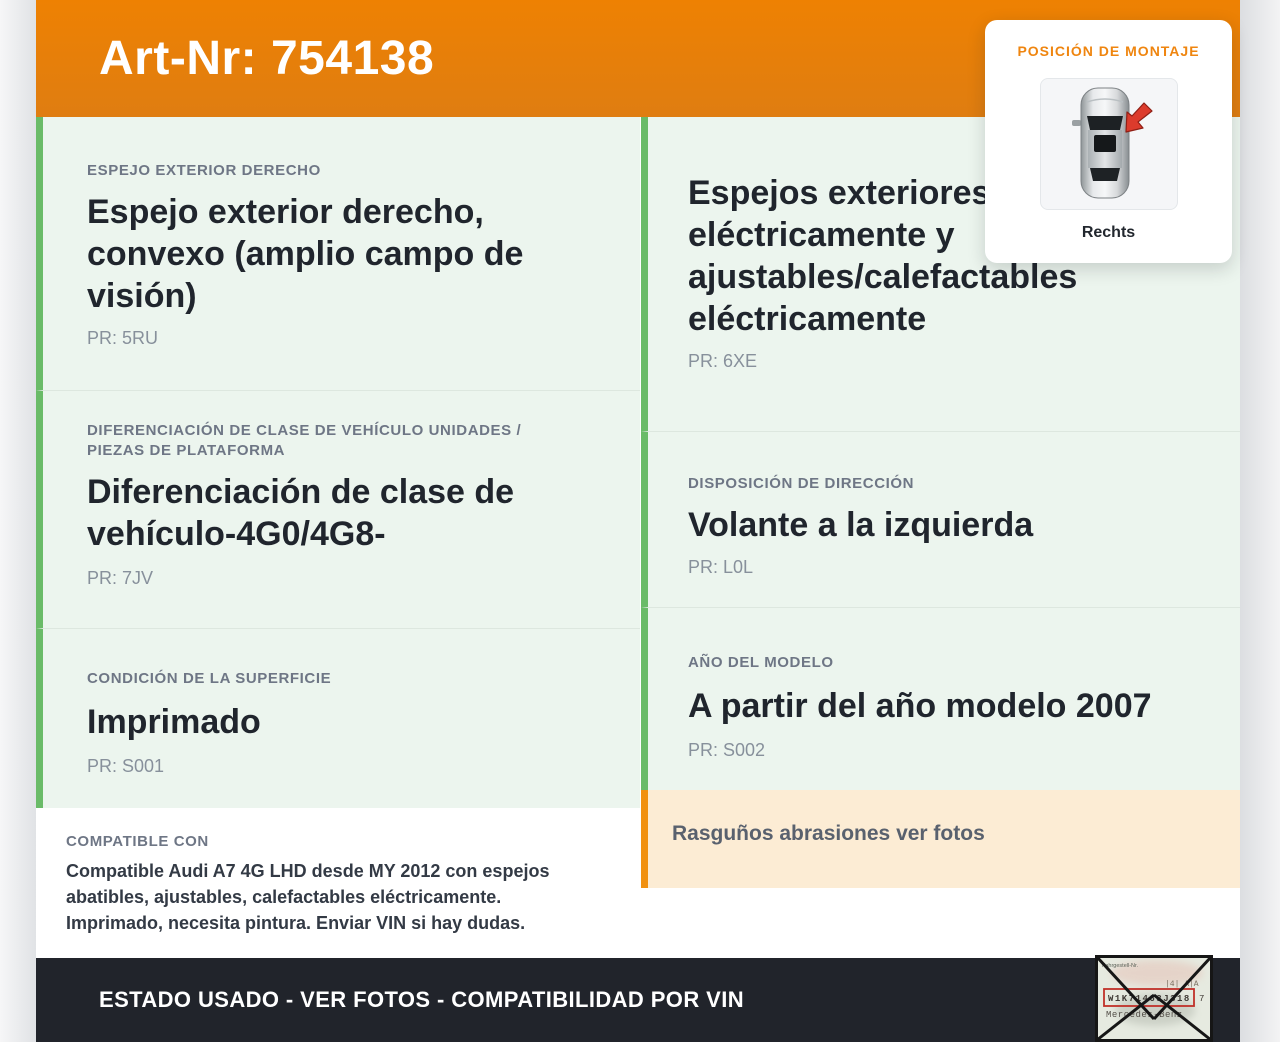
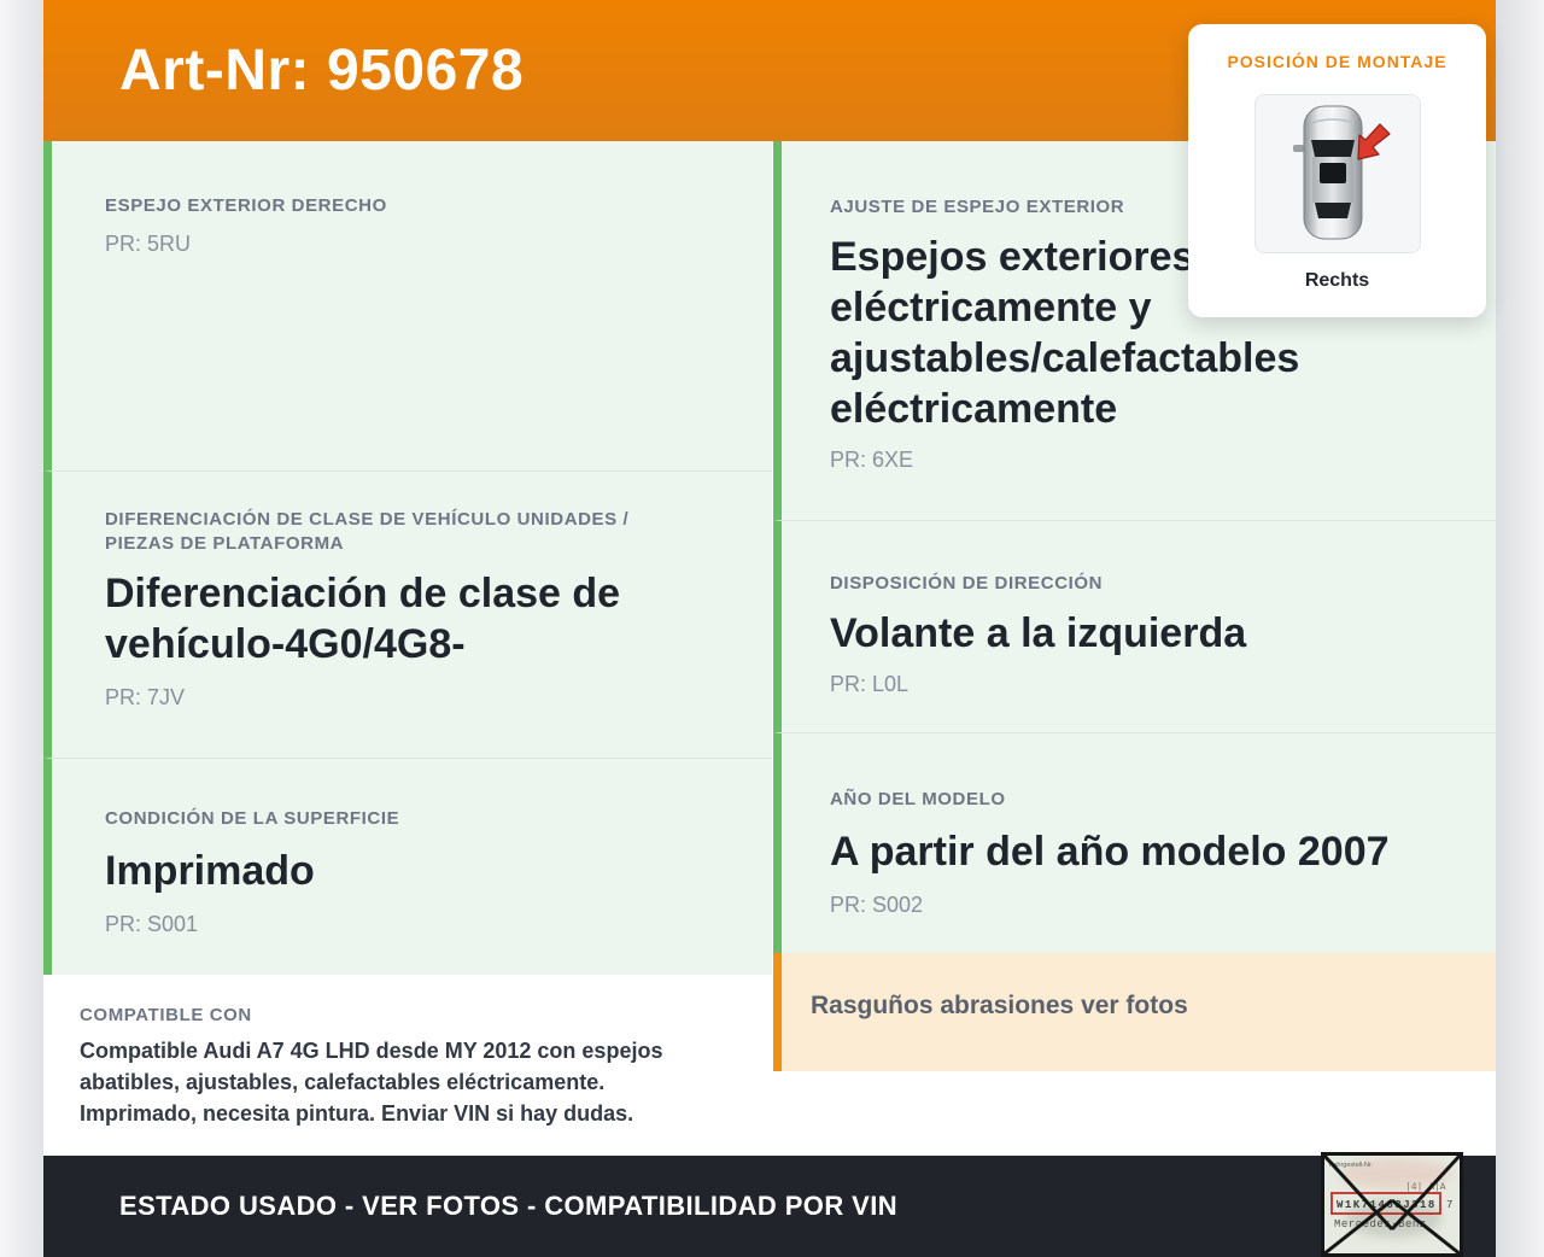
- Art-Nr: 754138
+ Art-Nr: 950678
  ESPEJO EXTERIOR DERECHO
- Espejo exterior derecho,
- convexo (amplio campo de
- visión)
  PR: 5RU
  DIFERENCIACIÓN DE CLASE DE VEHÍCULO UNIDADES /
  PIEZAS DE PLATAFORMA
  Diferenciación de clase de
  vehículo-4G0/4G8-
  PR: 7JV
  CONDICIÓN DE LA SUPERFICIE
  Imprimado
  PR: S001
  COMPATIBLE CON
  Compatible Audi A7 4G LHD desde MY 2012 con espejos
  abatibles, ajustables, calefactables eléctricamente.
  Imprimado, necesita pintura. Enviar VIN si hay dudas.
+ AJUSTE DE ESPEJO EXTERIOR
  eléctricamente y
  ajustables/calefactables
  eléctricamente
  PR: 6XE
  DISPOSICIÓN DE DIRECCIÓN
  Volante a la izquierda
  PR: L0L
  AÑO DEL MODELO
  A partir del año modelo 2007
  PR: S002
  Rasguños abrasiones ver fotos
  ESTADO USADO - VER FOTOS - COMPATIBILIDAD POR VIN
  POSICIÓN DE MONTAJE
  Rechts
  |4||A
  W1K7146J18
  7
